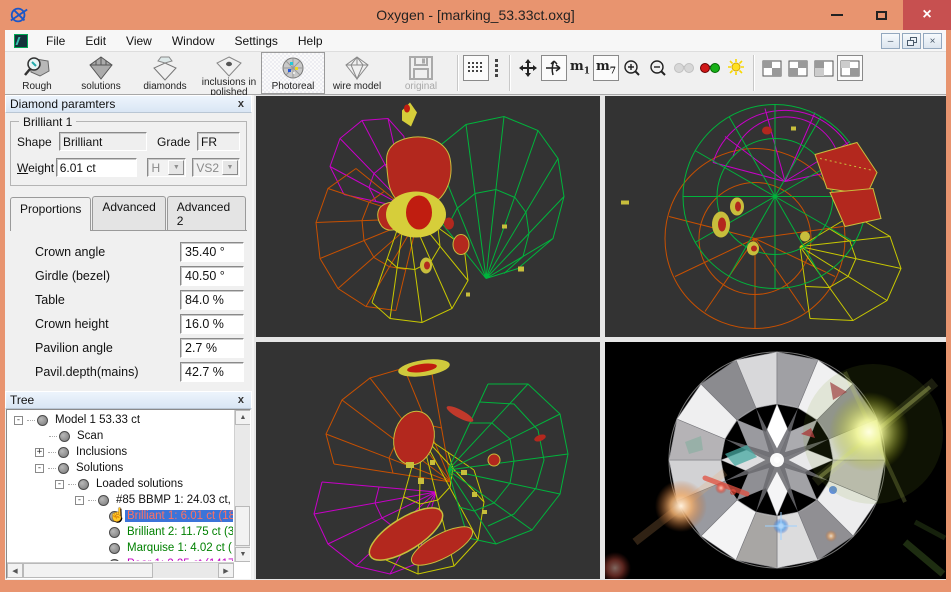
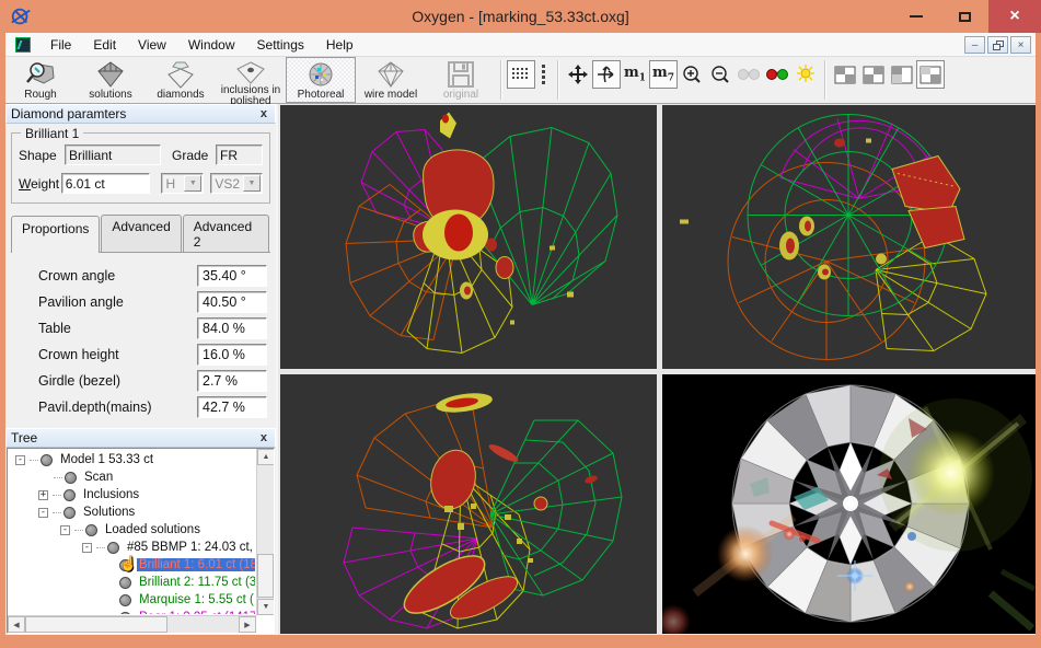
  Oxygen - [marking_53.33ct.oxg]
  ×
  File
  Edit
  View
  Window
  Settings
  Help
  –
  ×
  Rough
  solutions
  diamonds
  inclusions in polished
  Photoreal
  wire model
  original
  m1
  m7
  Diamond paramters
  x
  Brilliant 1
  Shape
  Brilliant
  Grade
  FR
  Weight
  6.01 ct
  H
  VS2
  Proportions
  Advanced
  Advanced 2
  Crown angle
  35.40 °
- Girdle (bezel)
+ Pavilion angle
  40.50 °
  Table
  84.0 %
  Crown height
  16.0 %
- Pavilion angle
+ Girdle (bezel)
  2.7 %
  Pavil.depth(mains)
  42.7 %
  Tree
  x
  -
  Model 1 53.33 ct
  Scan
  +
  Inclusions
  -
  Solutions
  -
  Loaded solutions
  -
  #85 BBMP 1: 24.03 ct,
  ☝
  Brilliant 1: 6.01 ct (18
  Brilliant 2: 11.75 ct (3
- Marquise 1: 4.02 ct (
+ Marquise 1: 5.55 ct (
